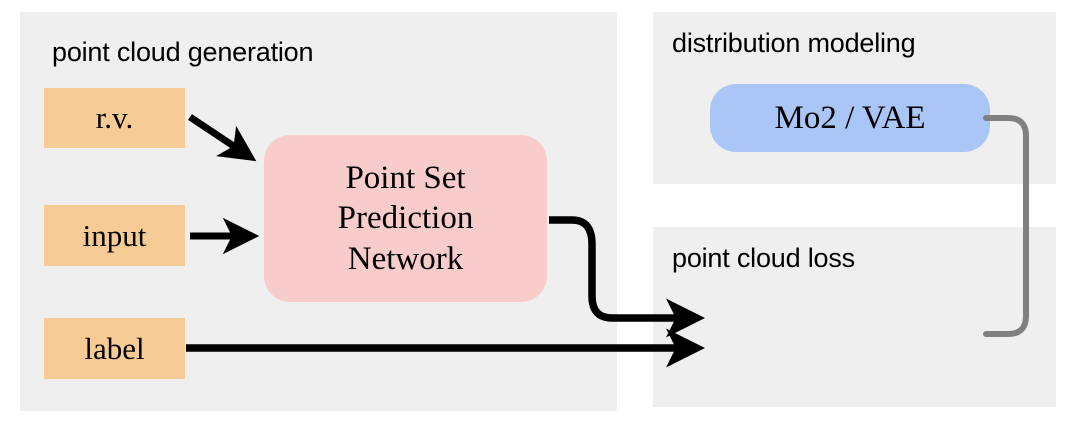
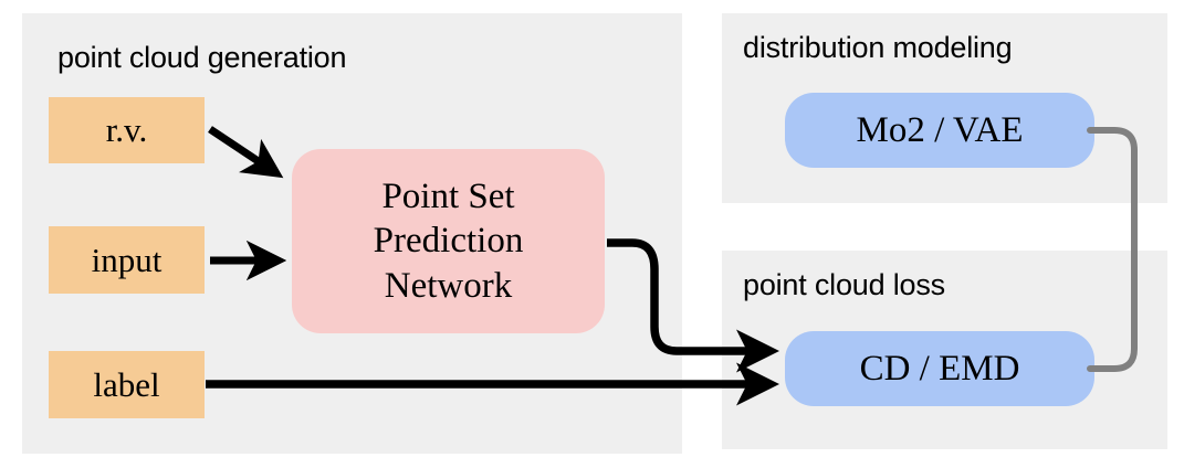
  point cloud generation
  distribution modeling
  point cloud loss
  r.v.
  input
  label
  Point Set
  Prediction
  Network
  Mo2 / VAE
+ CD / EMD
